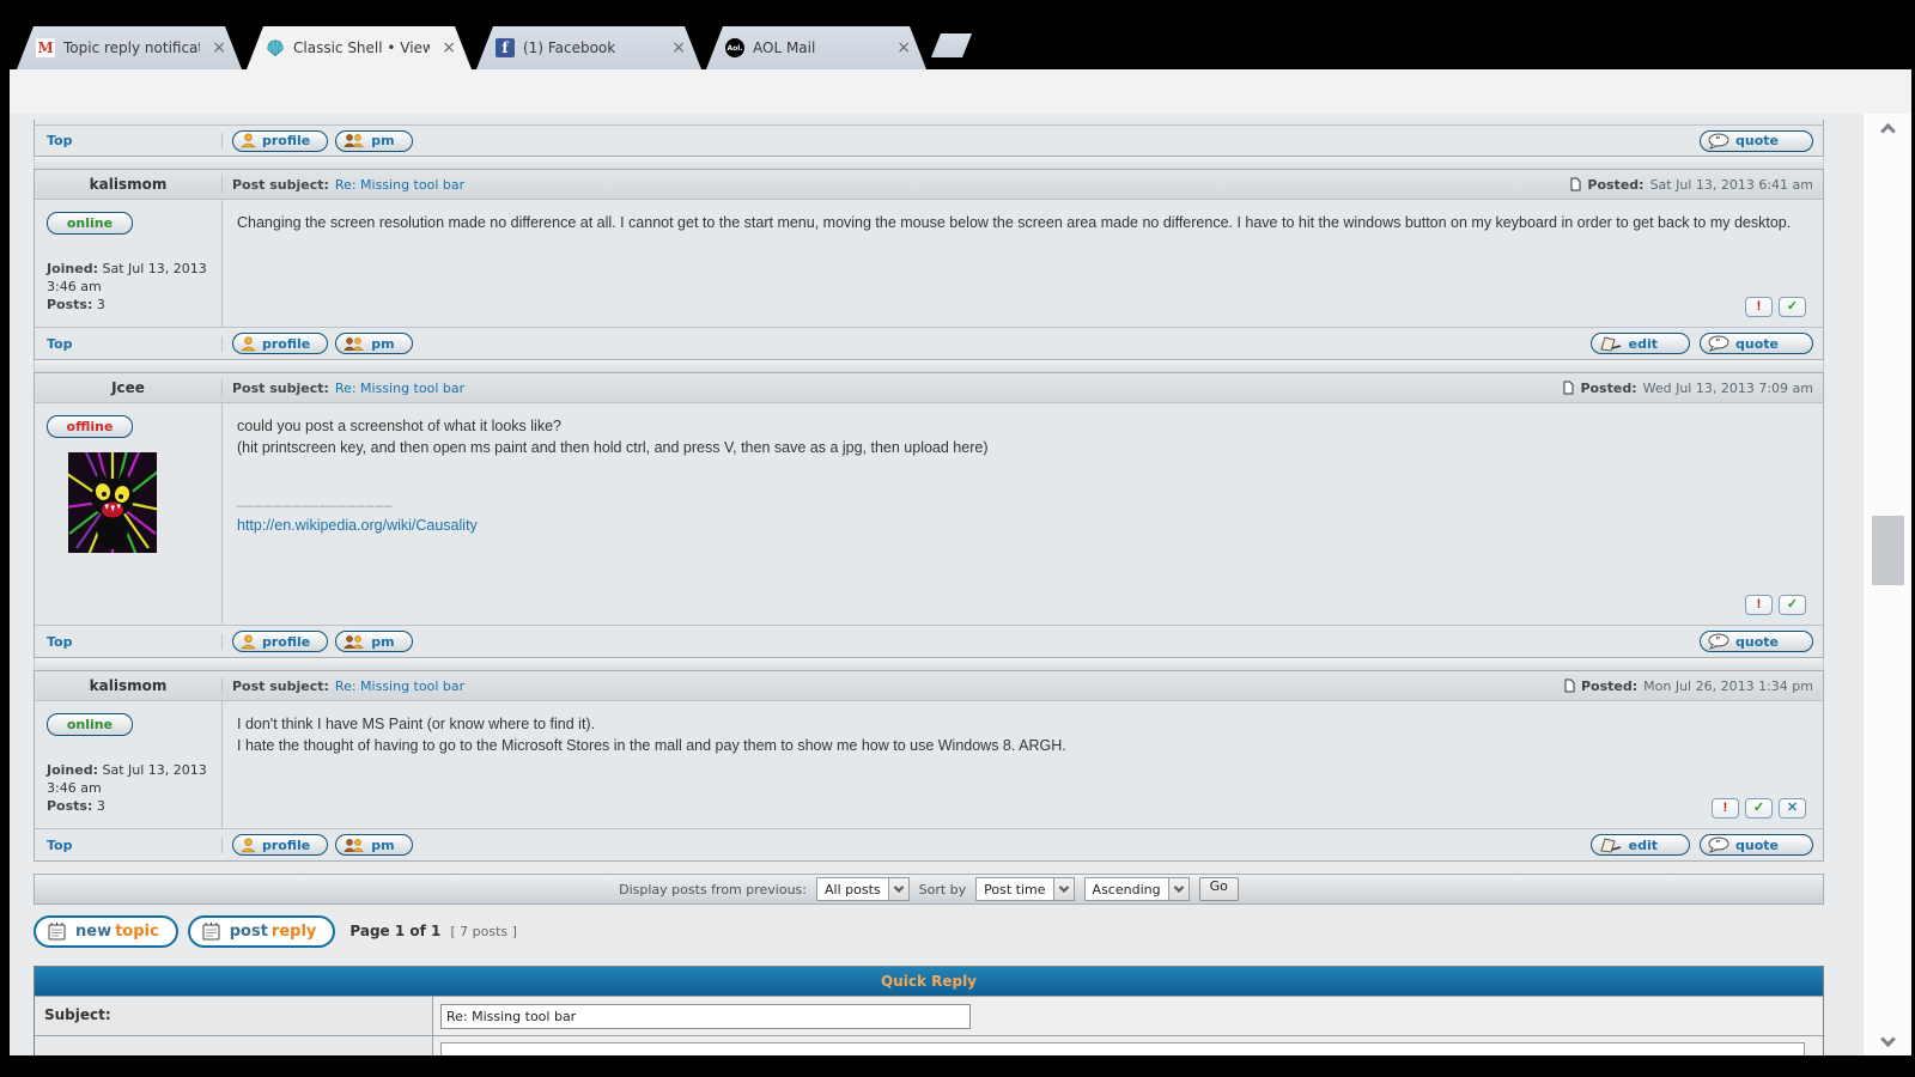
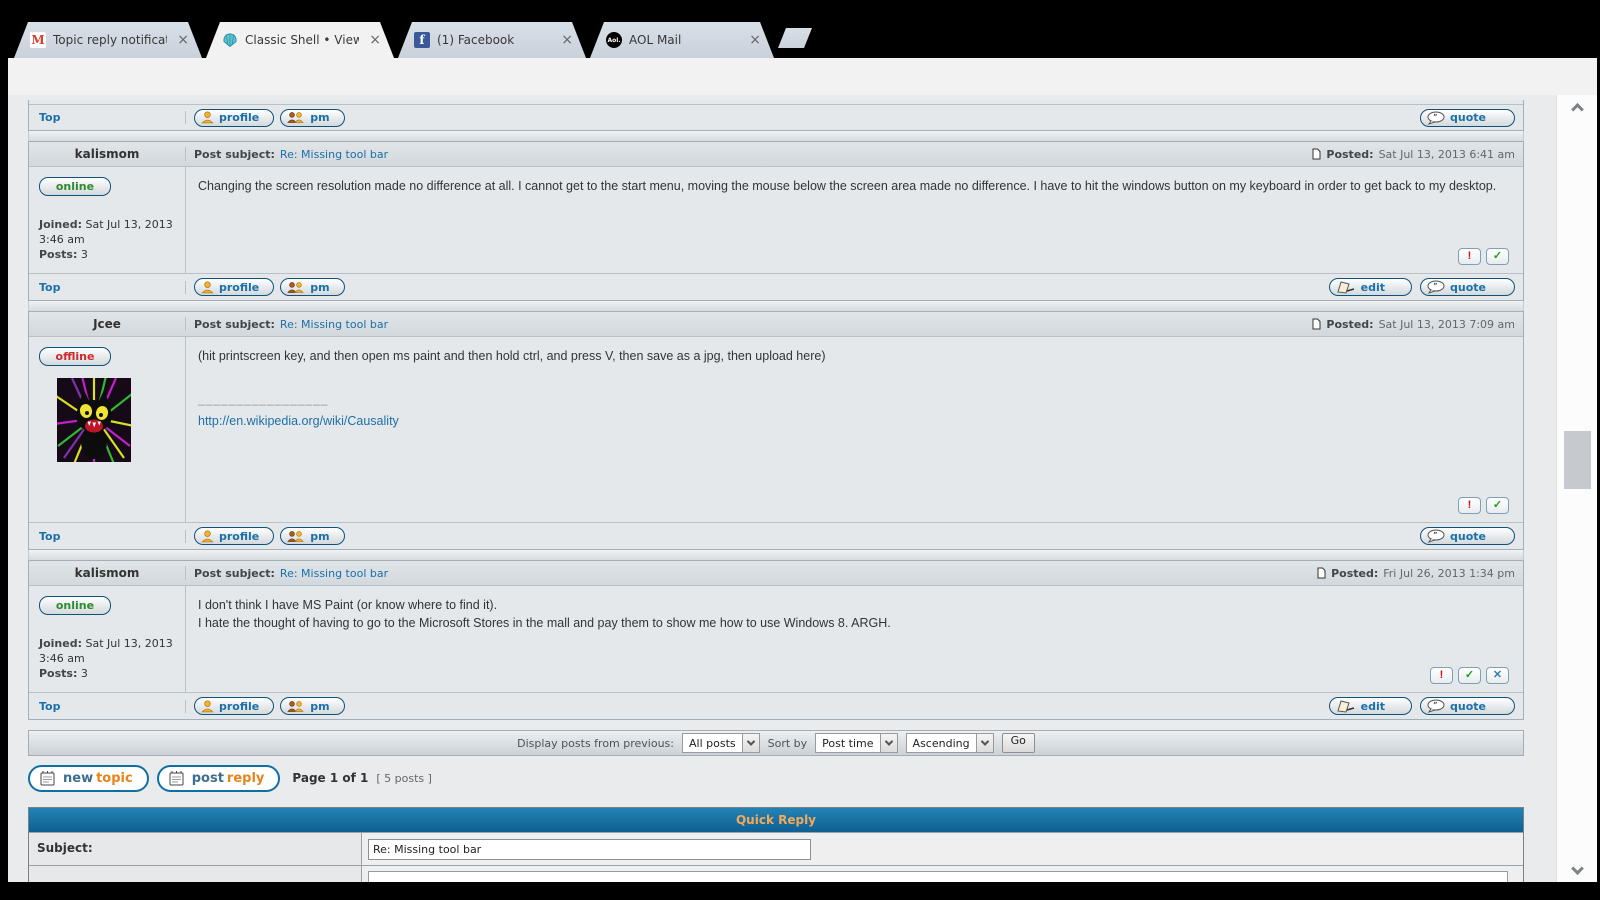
  M
  Topic reply notifica
  ×
  Classic Shell • View
  ×
  f
  (1) Facebook
  ×
  AOL Mail
  ×
  Top
  profile
  pm
  ”
  quote
  kalismom
  Post subject:
  Re: Missing tool bar
  Posted:
  Sat Jul 13, 2013 6:41 am
  online
  Joined: Sat Jul 13, 2013
  3:46 am
  Posts: 3
  Changing the screen resolution made no difference at all. I cannot get to the start menu, moving the mouse below the screen area made no difference. I have to hit the windows button on my keyboard in order to get back to my desktop.
  !
  ✓
  Top
  profile
  pm
  edit
  ”
  quote
  Jcee
  Post subject:
  Re: Missing tool bar
  Posted:
- Wed Jul 13, 2013 7:09 am
+ Sat Jul 13, 2013 7:09 am
  offline
- could you post a screenshot of what it looks like?
  (hit printscreen key, and then open ms paint and then hold ctrl, and press V, then save as a jpg, then upload here)
  _________________
  http://en.wikipedia.org/wiki/Causality
  !
  ✓
  Top
  profile
  pm
  ”
  quote
  kalismom
  Post subject:
  Re: Missing tool bar
  Posted:
- Mon Jul 26, 2013 1:34 pm
+ Fri Jul 26, 2013 1:34 pm
  online
  Joined: Sat Jul 13, 2013
  3:46 am
  Posts: 3
  I don't think I have MS Paint (or know where to find it).
  I hate the thought of having to go to the Microsoft Stores in the mall and pay them to show me how to use Windows 8. ARGH.
  !
  ✓
  ✕
  Top
  profile
  pm
  edit
  ”
  quote
  Display posts from previous:
  All posts
  Sort by
  Post time
  Ascending
  Go
  new
  topic
  post
  reply
  Page 1 of 1
- [ 7 posts ]
+ [ 5 posts ]
  Quick Reply
  Subject:
  Re: Missing tool bar
